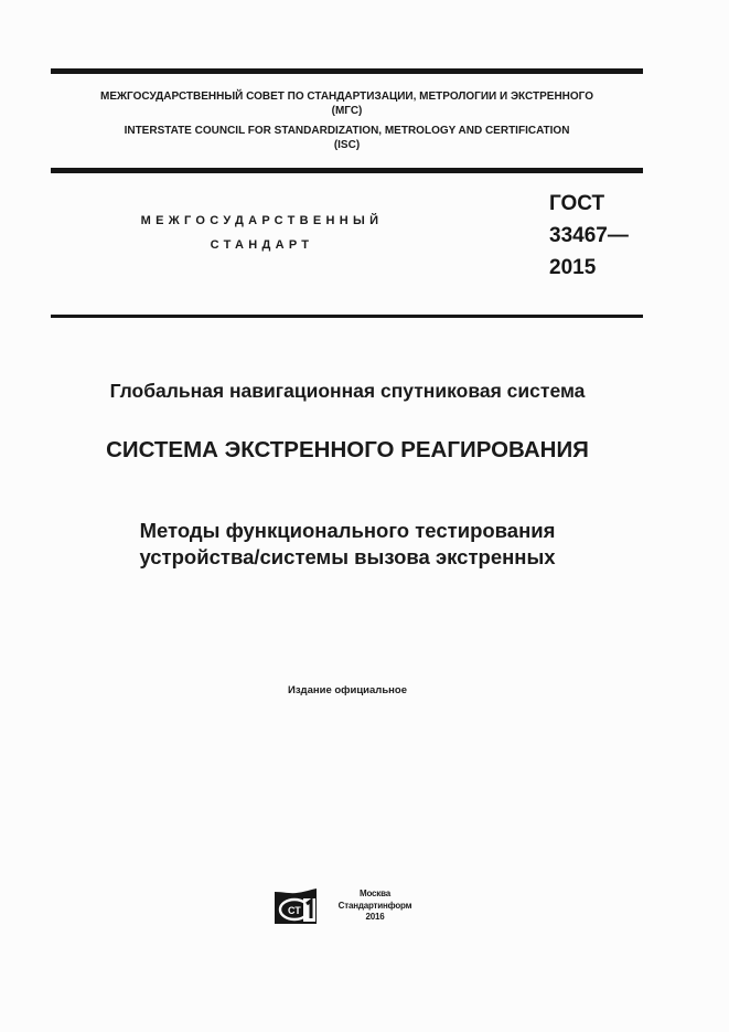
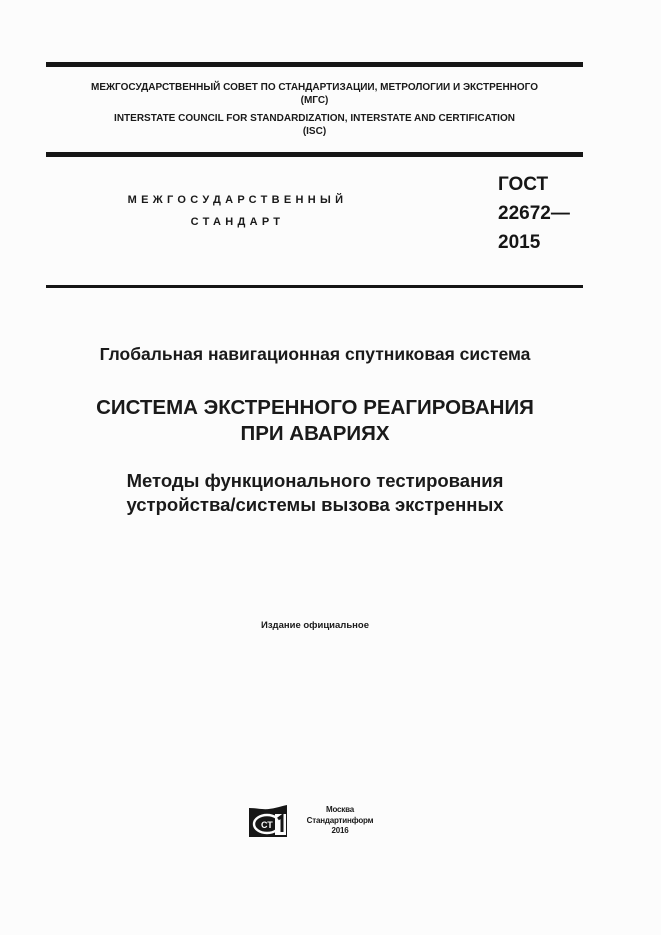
  МЕЖГОСУДАРСТВЕННЫЙ СОВЕТ ПО СТАНДАРТИЗАЦИИ, МЕТРОЛОГИИ И ЭКСТРЕННОГО
  (МГС)
- INTERSTATE COUNCIL FOR STANDARDIZATION, METROLOGY AND CERTIFICATION
+ INTERSTATE COUNCIL FOR STANDARDIZATION, INTERSTATE AND CERTIFICATION
  (ISC)
  МЕЖГОСУДАРСТВЕННЫЙ
  СТАНДАРТ
  ГОСТ
- 33467—
+ 22672—
  2015
  Глобальная навигационная спутниковая система
  СИСТЕМА ЭКСТРЕННОГО РЕАГИРОВАНИЯ
+ ПРИ АВАРИЯХ
  Методы функционального тестирования
  устройства/системы вызова экстренных
  Издание официальное
  СТ
  Москва
  Стандартинформ
  2016
